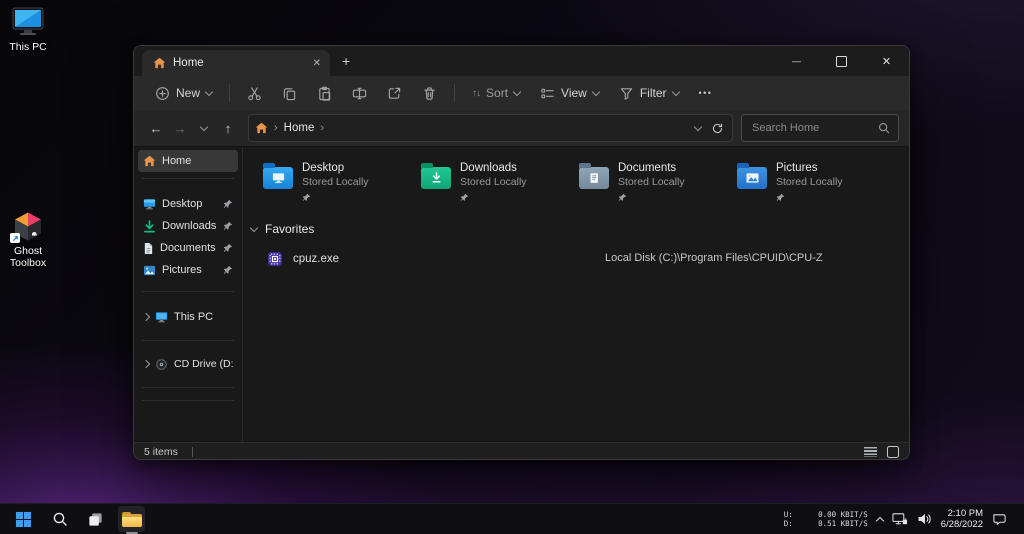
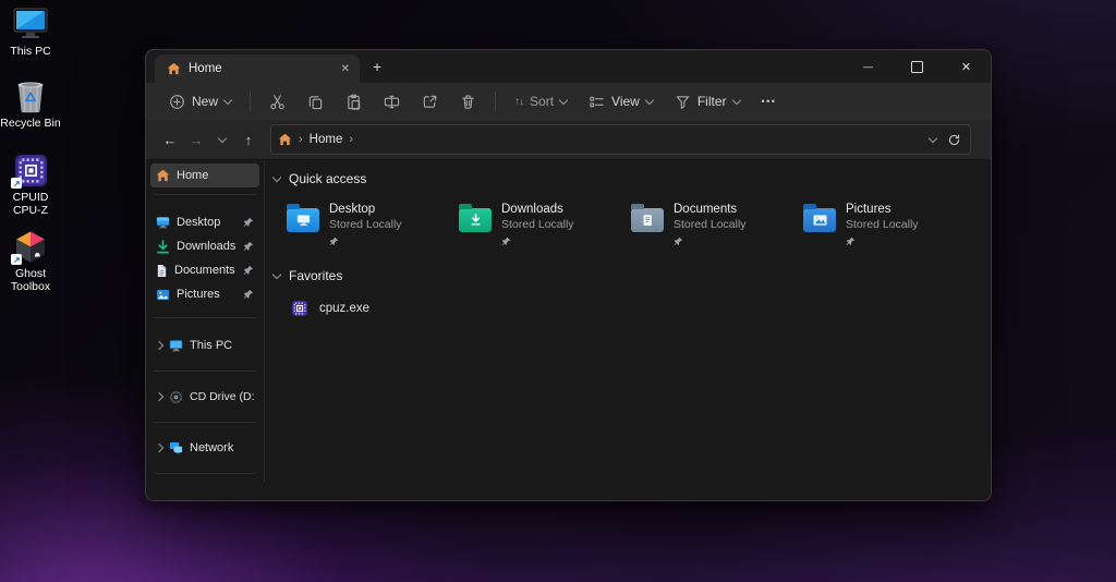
  This PC
+ Recycle Bin
+ CPUID CPU-Z
  Ghost Toolbox
  Home
  ✕
  +
  —
  ✕
  New
  ↑↓
  Sort
  View
  Filter
  •••
  ←
  →
  ↑
  ›
  Home
  ›
- Search Home
  Home
  Desktop
  Downloads
  Documents
  Pictures
  This PC
+ Network
+ Quick access
  Desktop
  Stored Locally
  Downloads
  Stored Locally
  Documents
  Stored Locally
  Pictures
  Stored Locally
  Favorites
  cpuz.exe
- Local Disk (C:)\Program Files\CPUID\CPU-Z
- 5 items
- U:
- 0.00 KBIT/S
- D:
- 0.51 KBIT/S
- 2:10 PM
- 6/28/2022
